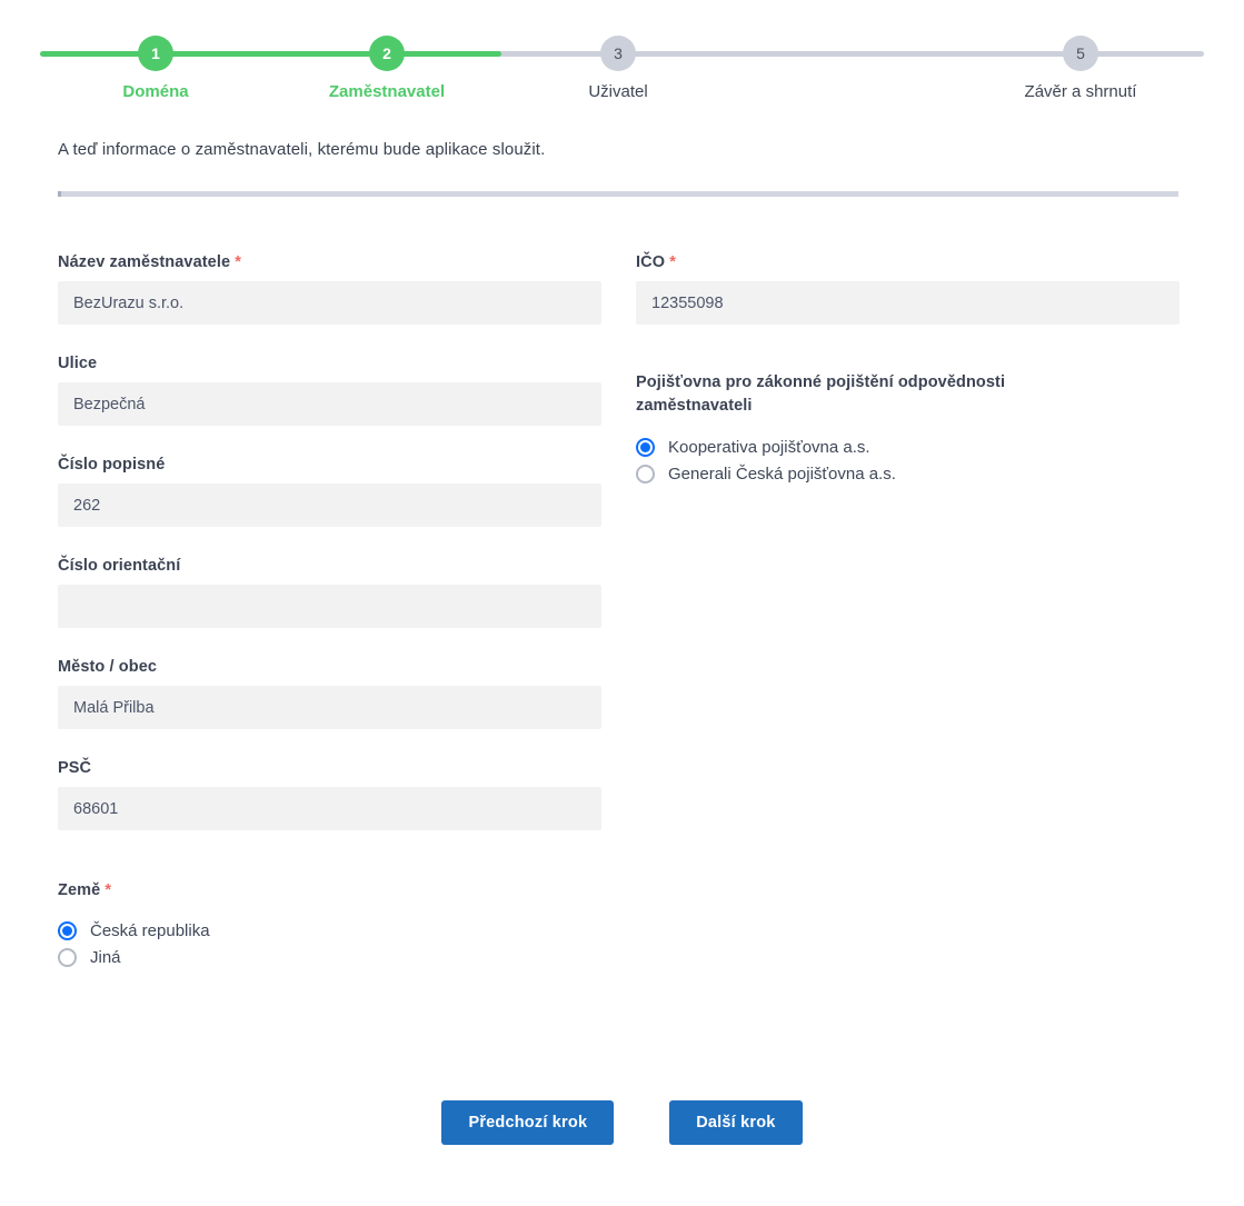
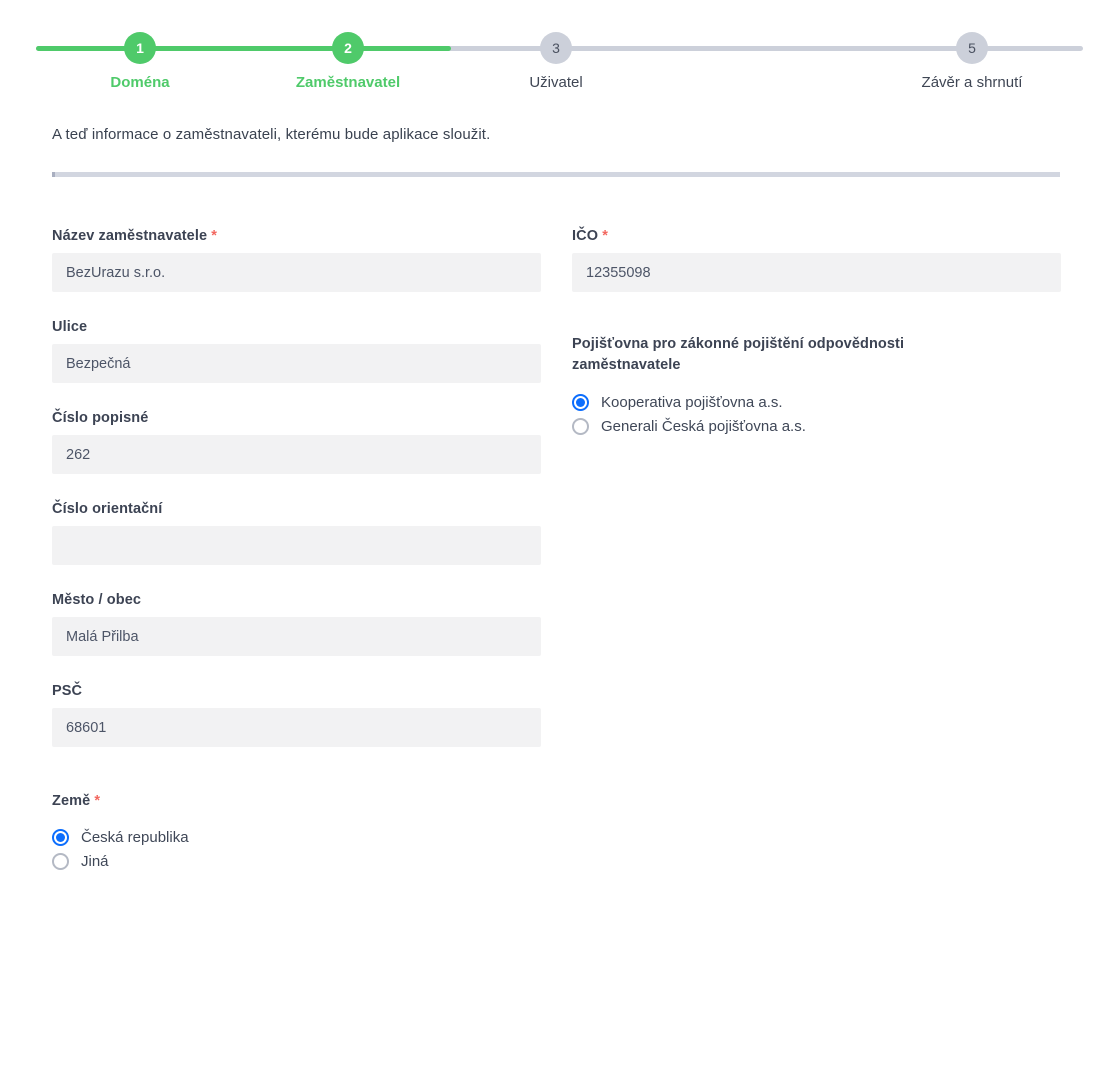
  1
  Doména
  2
  Zaměstnavatel
  3
  Uživatel
  5
  Závěr a shrnutí
  A teď informace o zaměstnavateli, kterému bude aplikace sloužit.
  Název zaměstnavatele *
  BezUrazu s.r.o.
  Ulice
  Bezpečná
  Číslo popisné
  262
  Číslo orientační
  Město / obec
  Malá Přilba
  PSČ
  68601
  Země *
  Česká republika
  Jiná
  IČO *
  12355098
- Pojišťovna pro zákonné pojištění odpovědnosti zaměstnavateli
+ Pojišťovna pro zákonné pojištění odpovědnosti zaměstnavatele
  Kooperativa pojišťovna a.s.
  Generali Česká pojišťovna a.s.
- Předchozí krok
- Další krok
